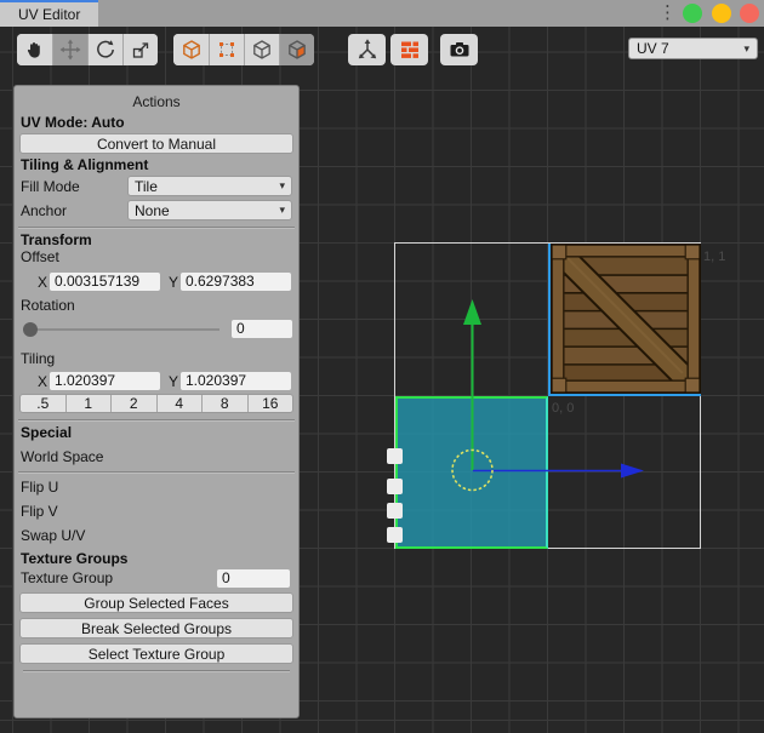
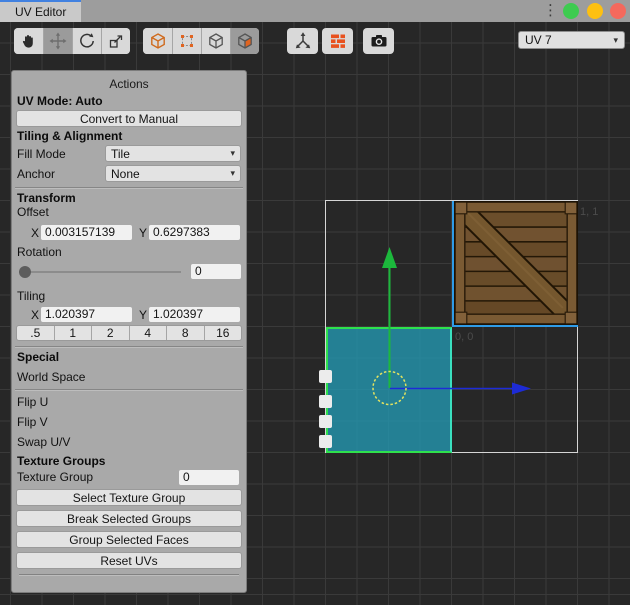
  UV Editor
  ⋮
  UV 7
  ▾
  0, 0
  1, 1
  Actions
  UV Mode: Auto
  Convert to Manual
  Tiling & Alignment
  Fill Mode
  Tile
  ▾
  Anchor
  None
  ▾
  Transform
  Offset
  X
  0.003157139
  Y
  0.6297383
  Rotation
  0
  Tiling
  X
  1.020397
  Y
  1.020397
  .5
  1
  2
  4
  8
  16
  Special
  World Space
  Flip U
  Flip V
  Swap U/V
  Texture Groups
  Texture Group
  0
- Group Selected Faces
+ Select Texture Group
  Break Selected Groups
- Select Texture Group
+ Group Selected Faces
+ Reset UVs
